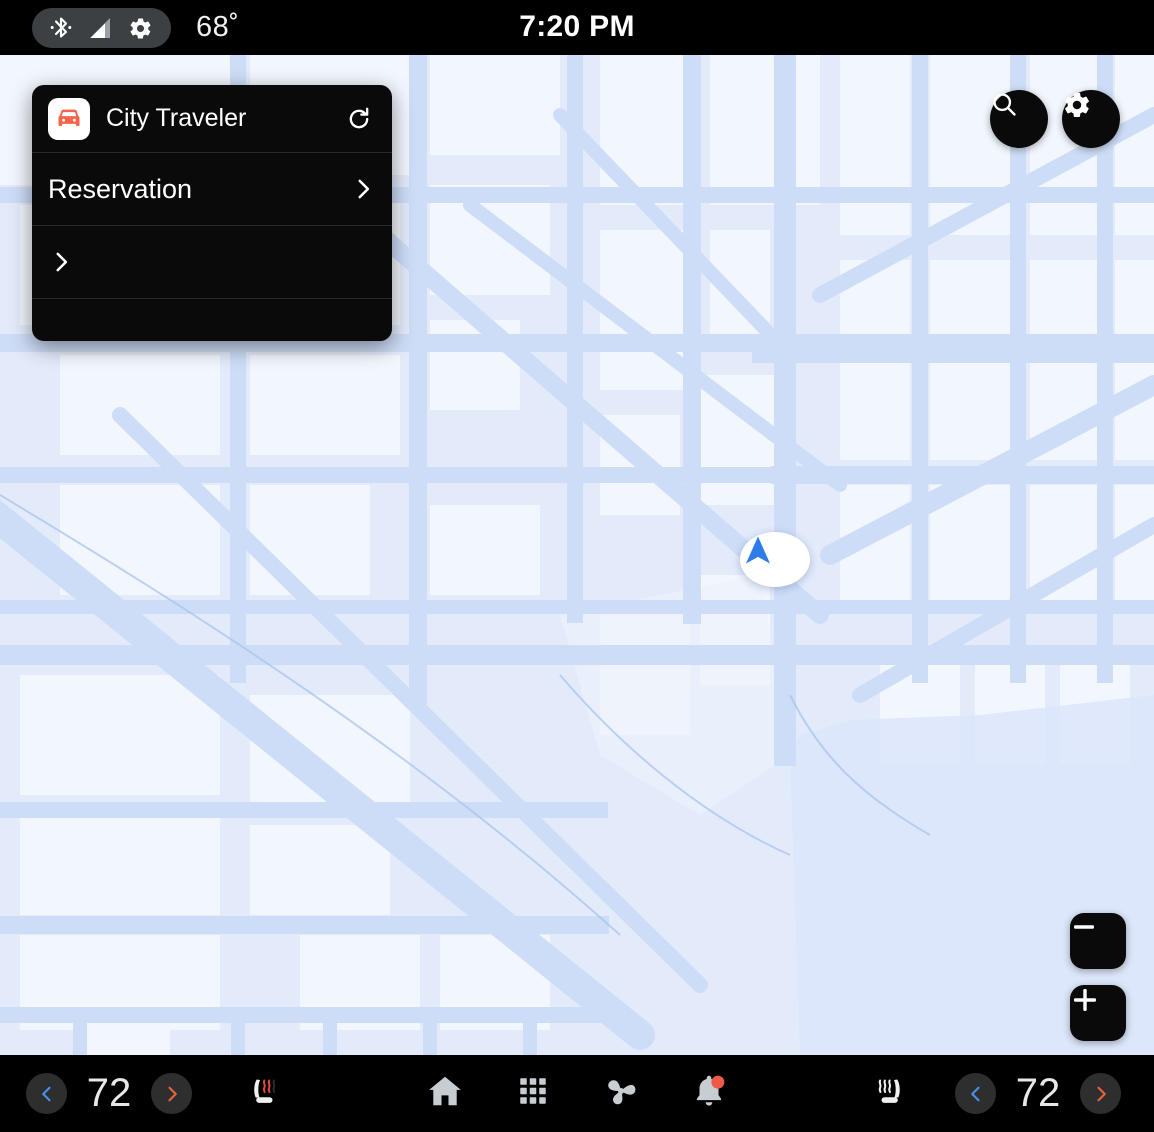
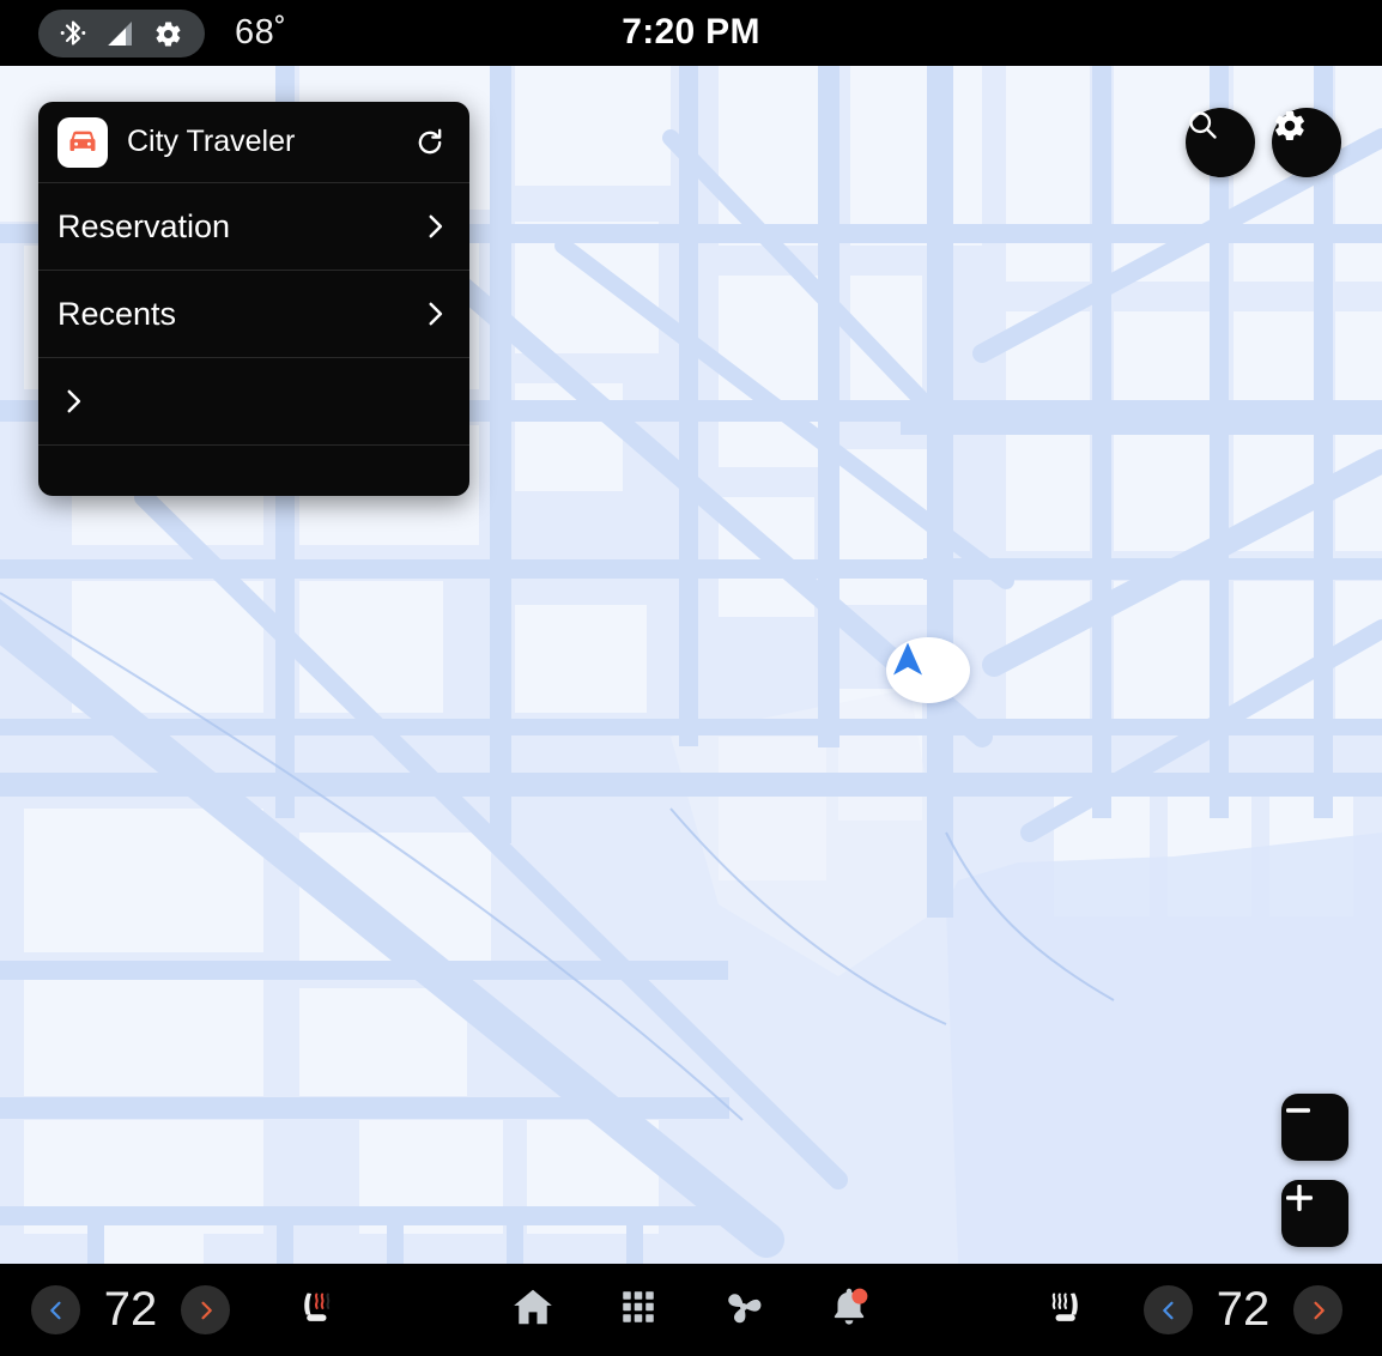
  68˚
  7:20 PM
  City Traveler
  Reservation
+ Recents
  72
  72
